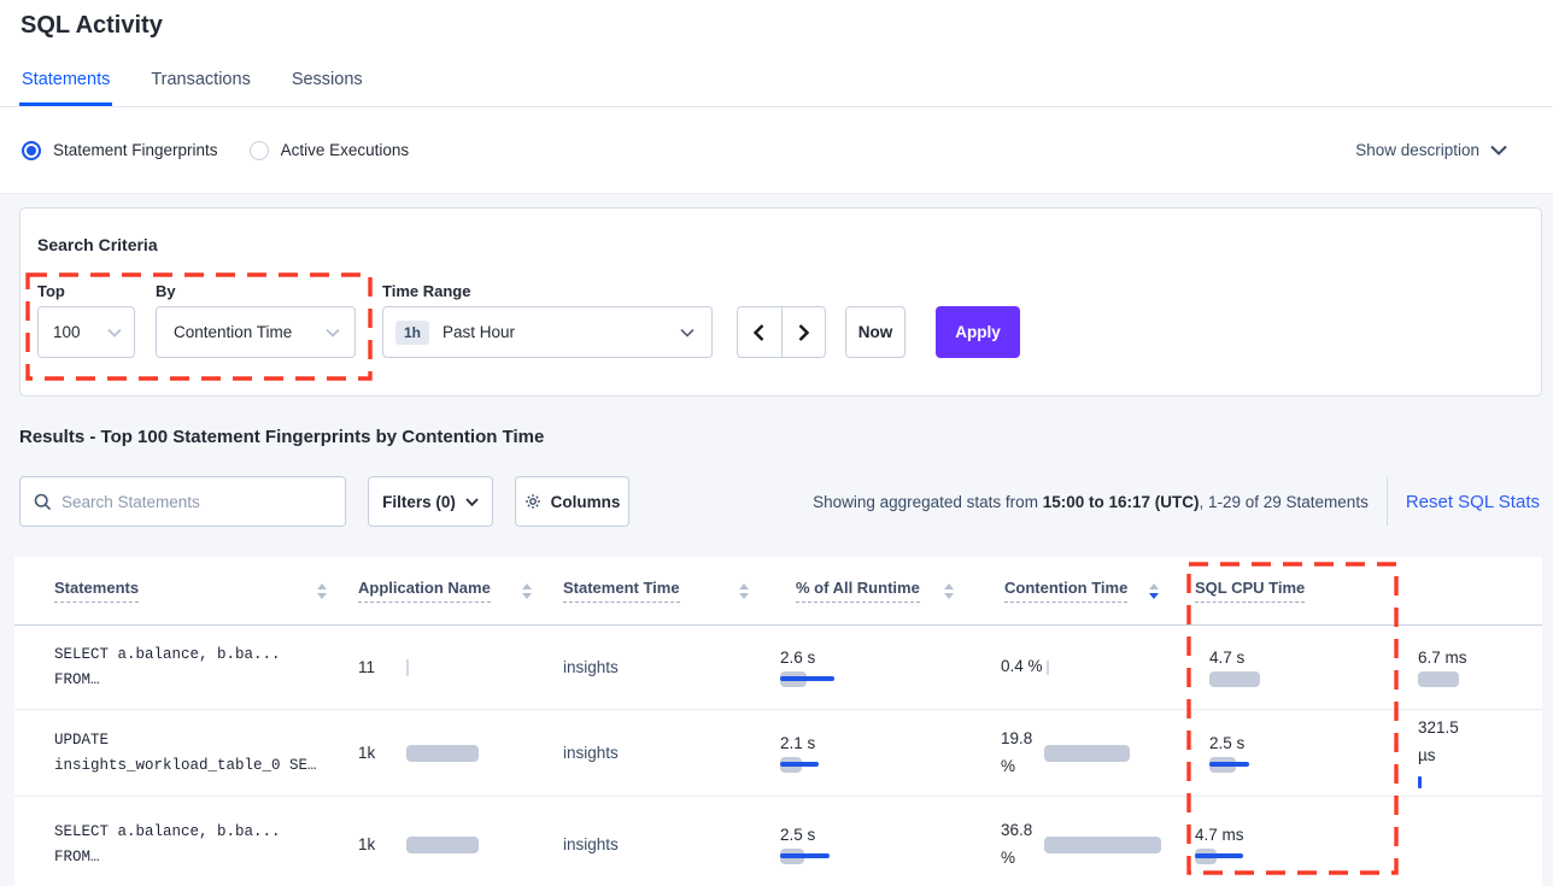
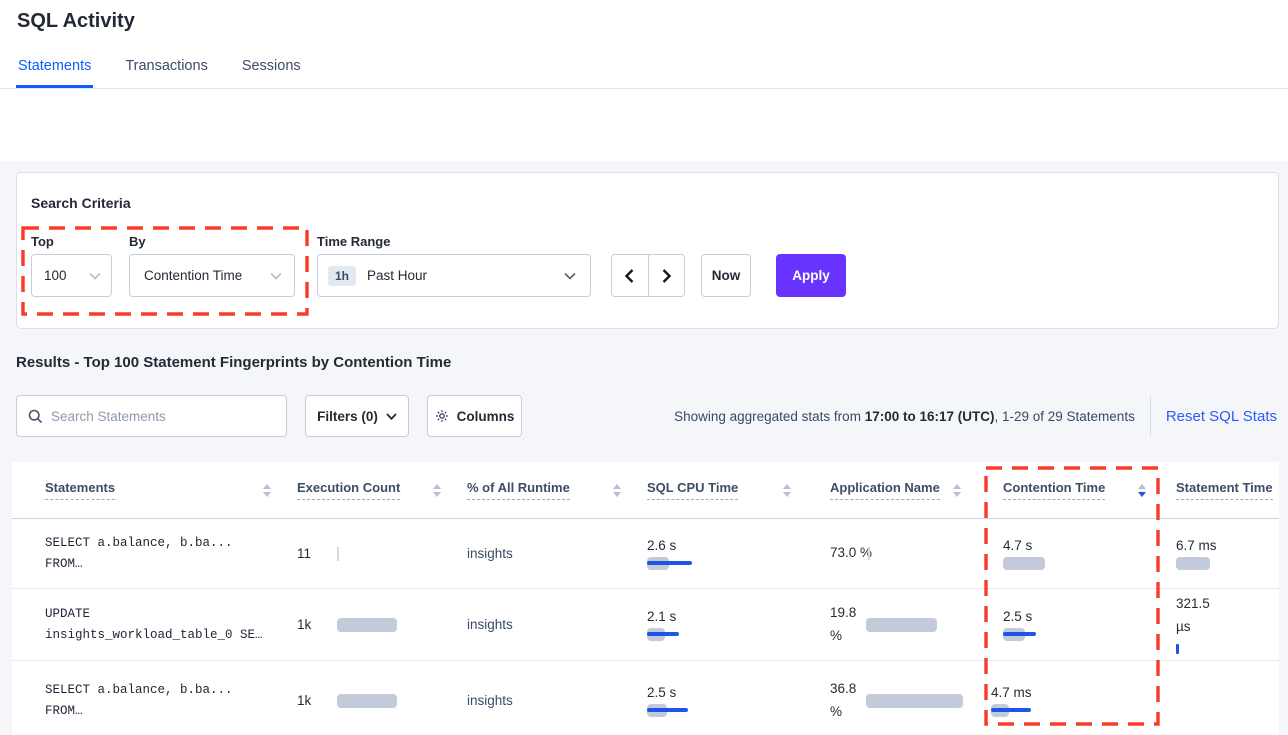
  SQL Activity
  Statements
  Transactions
  Sessions
- Statement Fingerprints
- Active Executions
- Show description
  Search Criteria
  Top
  100
  By
  Contention Time
  Time Range
  1h
  Past Hour
  Now
  Apply
  Results - Top 100 Statement Fingerprints by Contention Time
  Search Statements
  Filters (0)
  Columns
- Showing aggregated stats from 15:00 to 16:17 (UTC), 1-29 of 29 Statements
+ Showing aggregated stats from 17:00 to 16:17 (UTC), 1-29 of 29 Statements
  Reset SQL Stats
  Statements
+ Execution Count
- Application Name
+ % of All Runtime
- Statement Time
+ SQL CPU Time
- % of All Runtime
+ Application Name
  Contention Time
- SQL CPU Time
+ Statement Time
  SELECT a.balance, b.ba...
  FROM…
  11
  insights
  2.6 s
- 0.4 %
+ 73.0 %
  4.7 s
  6.7 ms
  UPDATE
  insights_workload_table_0 SE…
  1k
  insights
  2.1 s
  19.8 %
  2.5 s
  321.5 µs
  SELECT a.balance, b.ba...
  FROM…
  1k
  insights
  2.5 s
  36.8 %
  4.7 ms
